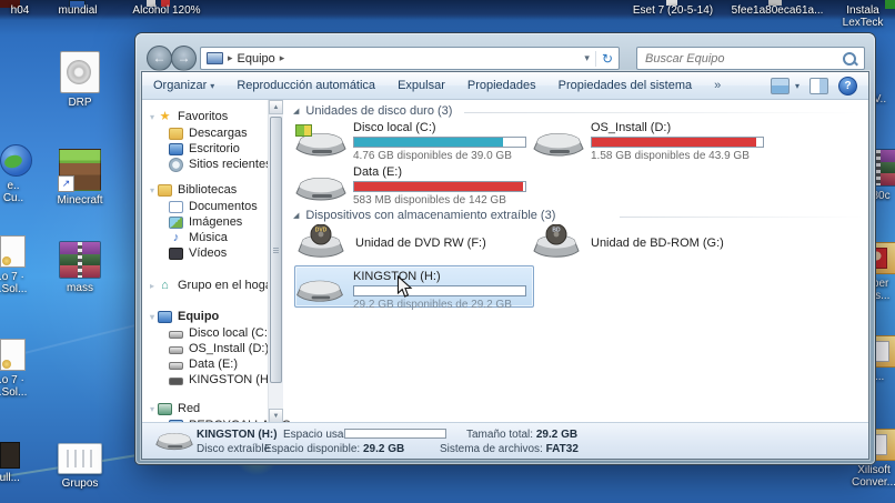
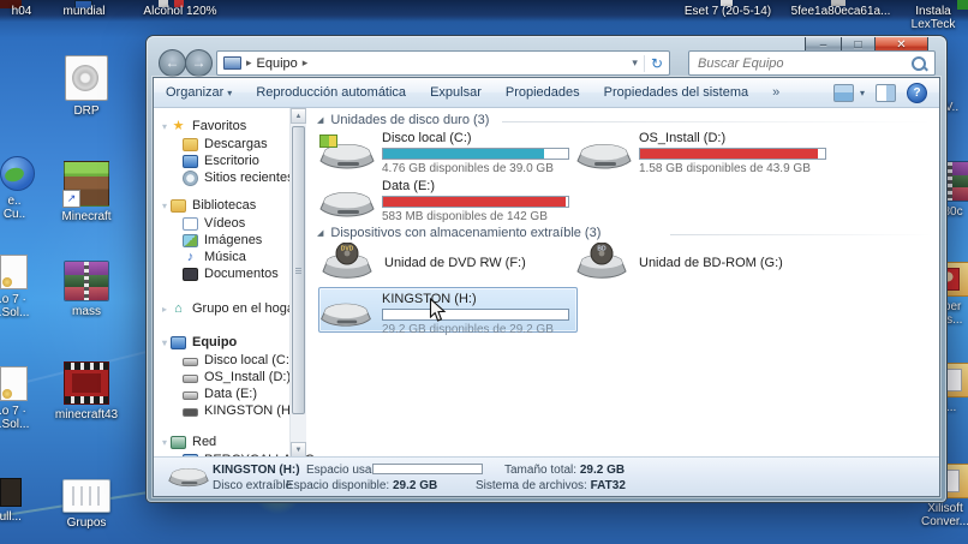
  h04
  mundial
  Alcohol 120%
  Eset 7 (20-5-14)
  5fee1a80eca61a...
  Instala LexTeck
  e..
  Cu..
  .o 7 ·
  .Sol...
  .o 7 ·
  .Sol...
  ull...
  DRP
  ↗
  Minecraft
  mass
+ minecraft43
  Grupos
  ...
  Xilisoft
  Conver..
+ –
+ □
+ ✕
  ←
  →
  ▸
  Equipo
  ▸
  ▾
  ↻
  Buscar Equipo
  Organizar ▾
  Reproducción automática
  Expulsar
  Propiedades
  Propiedades del sistema
  »
  ▾
  ?
  ▾
  ★
  Favoritos
  Descargas
  Escritorio
  Sitios reciente
  ▾
  Bibliotecas
- Documentos
+ Vídeos
  Imágenes
  ♪
  Música
- Vídeos
+ Documentos
  ▸
  ⌂
  Grupo en el hog
  ▾
  Equipo
  Disco local (C:
  OS_Install (D:
  Data (E:)
  KINGSTON (H
  ▾
  Red
  Unidades de disco duro (3)
  Disco local (C:)
  4.76 GB disponibles de 39.0 GB
  OS_Install (D:)
  1.58 GB disponibles de 43.9 GB
  Data (E:)
  583 MB disponibles de 142 GB
  Dispositivos con almacenamiento extraíble (3)
  Unidad de DVD RW (F:)
  Unidad de BD-ROM (G:)
  KINGSTON (H:)
  29.2 GB disponibles de 29.2 GB
  KINGSTON (H:)
  Disco extraíble
  Espacio usa
  Espacio disponible: 29.2 GB
  Tamaño total: 29.2 GB
  Sistema de archivos: FAT32
